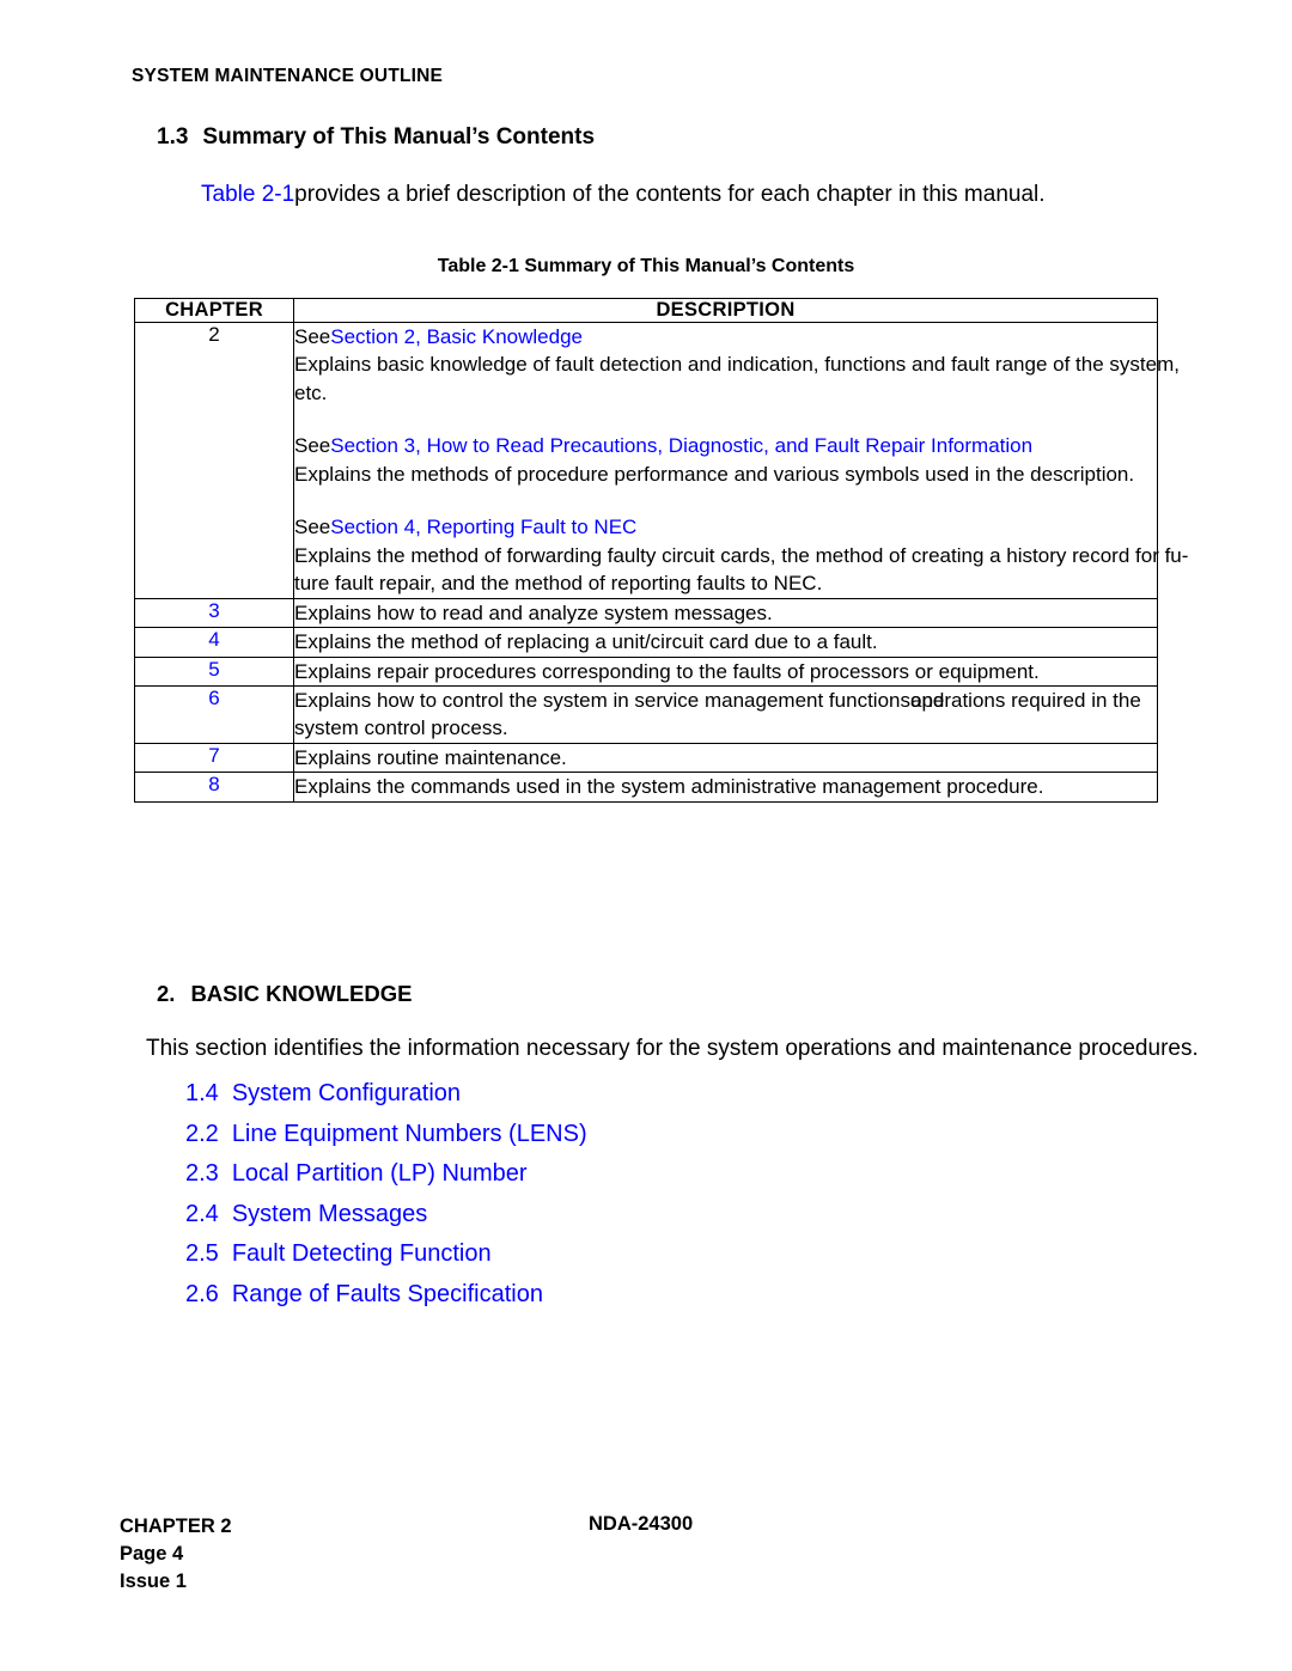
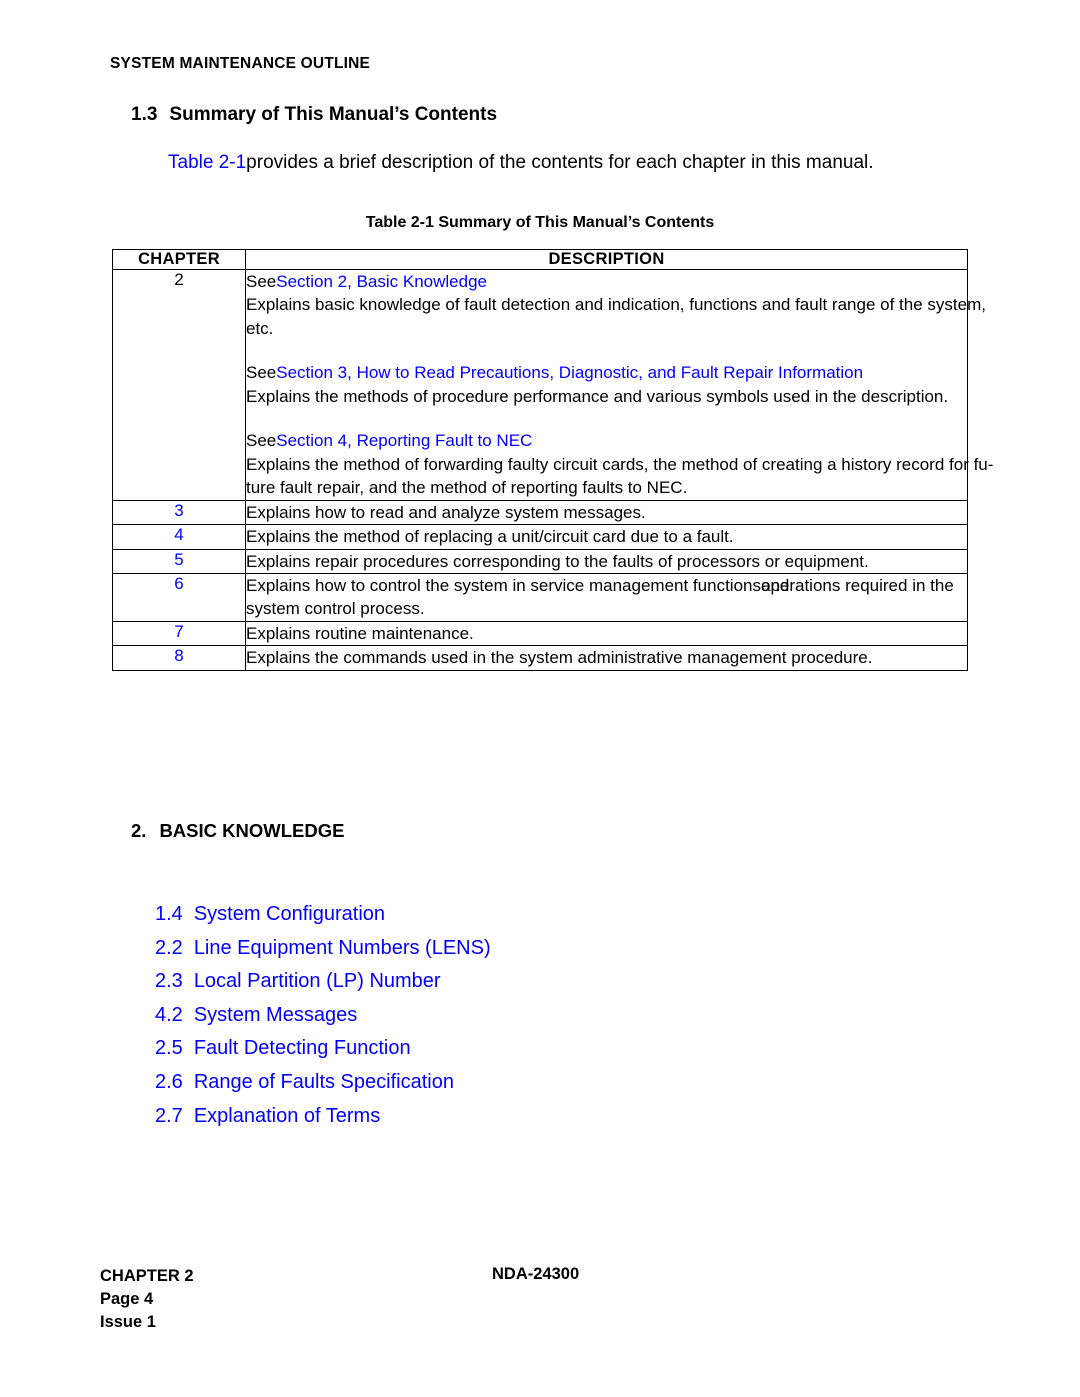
  SYSTEM MAINTENANCE OUTLINE
  1.3 Summary of This Manual’s Contents
  Table 2-1provides a brief description of the contents for each chapter in this manual.
  Table 2-1 Summary of This Manual’s Contents
  CHAPTER	DESCRIPTION
  2	SeeSection 2, Basic Knowledge Explains basic knowledge of fault detection and indication, functions and fault range of the system, etc. SeeSection 3, How to Read Precautions, Diagnostic, and Fault Repair Information Explains the methods of procedure performance and various symbols used in the description. SeeSection 4, Reporting Fault to NEC Explains the method of forwarding faulty circuit cards, the method of creating a history record for fu- ture fault repair, and the method of reporting faults to NEC.
  3	Explains how to read and analyze system messages.
  4	Explains the method of replacing a unit/circuit card due to a fault.
  5	Explains repair procedures corresponding to the faults of processors or equipment.
  6	Explains how to control the system in service management functionsandoperations required in the system control process.
  7	Explains routine maintenance.
  8	Explains the commands used in the system administrative management procedure.
  2. BASIC KNOWLEDGE
- This section identifies the information necessary for the system operations and maintenance procedures.
  1.4 System Configuration
  2.2 Line Equipment Numbers (LENS)
  2.3 Local Partition (LP) Number
- 2.4 System Messages
+ 4.2 System Messages
  2.5 Fault Detecting Function
  2.6 Range of Faults Specification
+ 2.7 Explanation of Terms
  CHAPTER 2
  Page 4
  Issue 1
  NDA-24300
